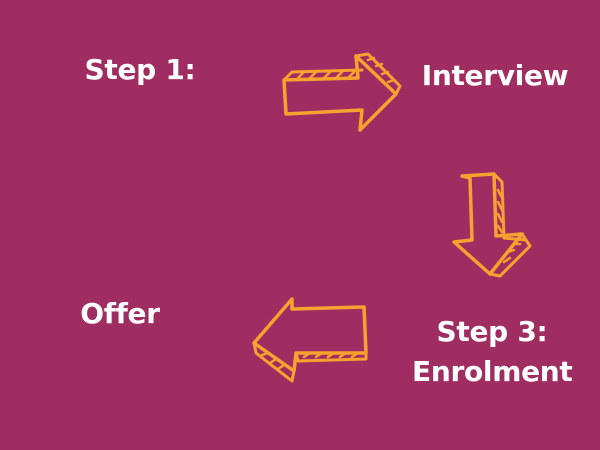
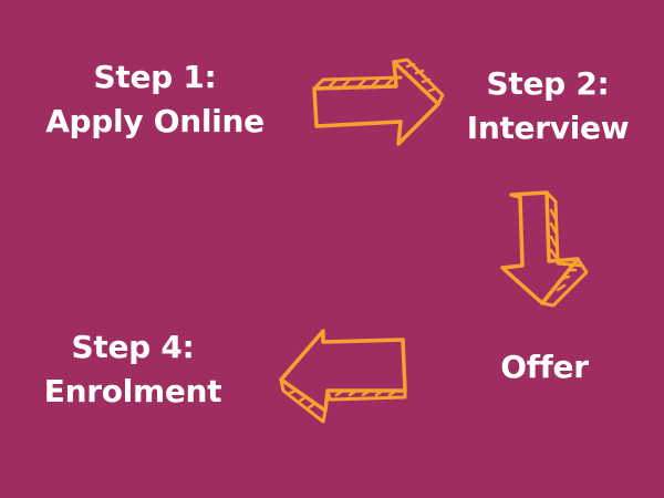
  Step 1:
+ Apply Online
+ Step 2:
  Interview
- Step 3:
- Enrolment
+ Offer
+ Step 4:
- Offer
+ Enrolment
